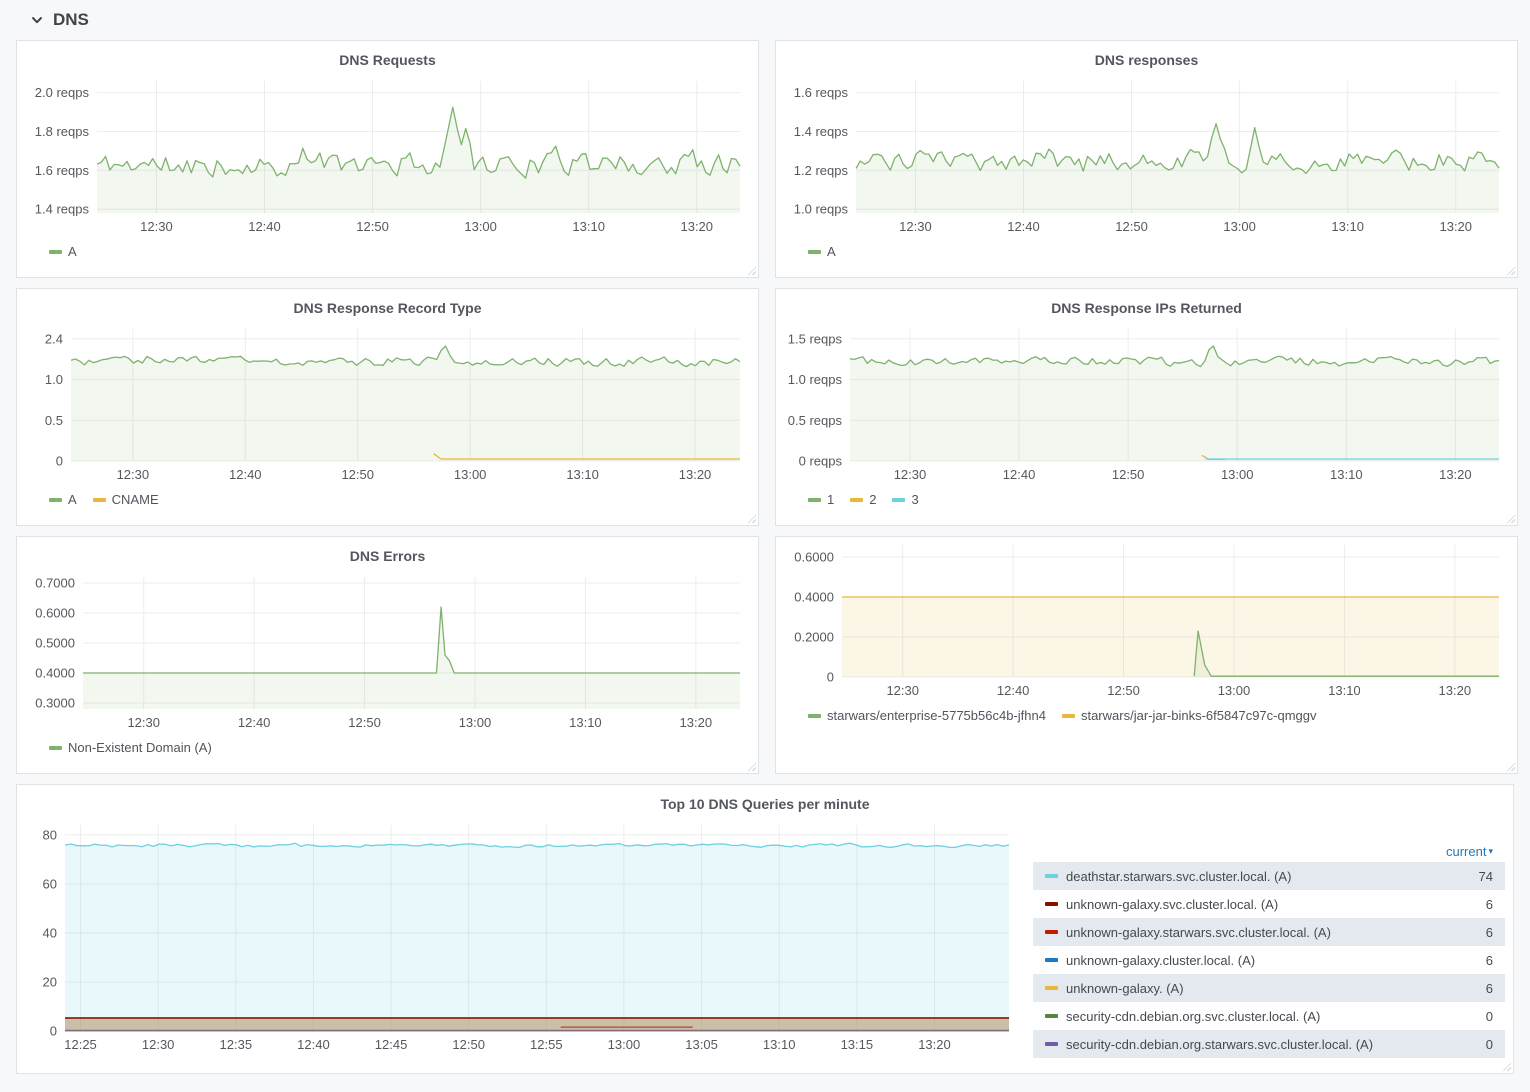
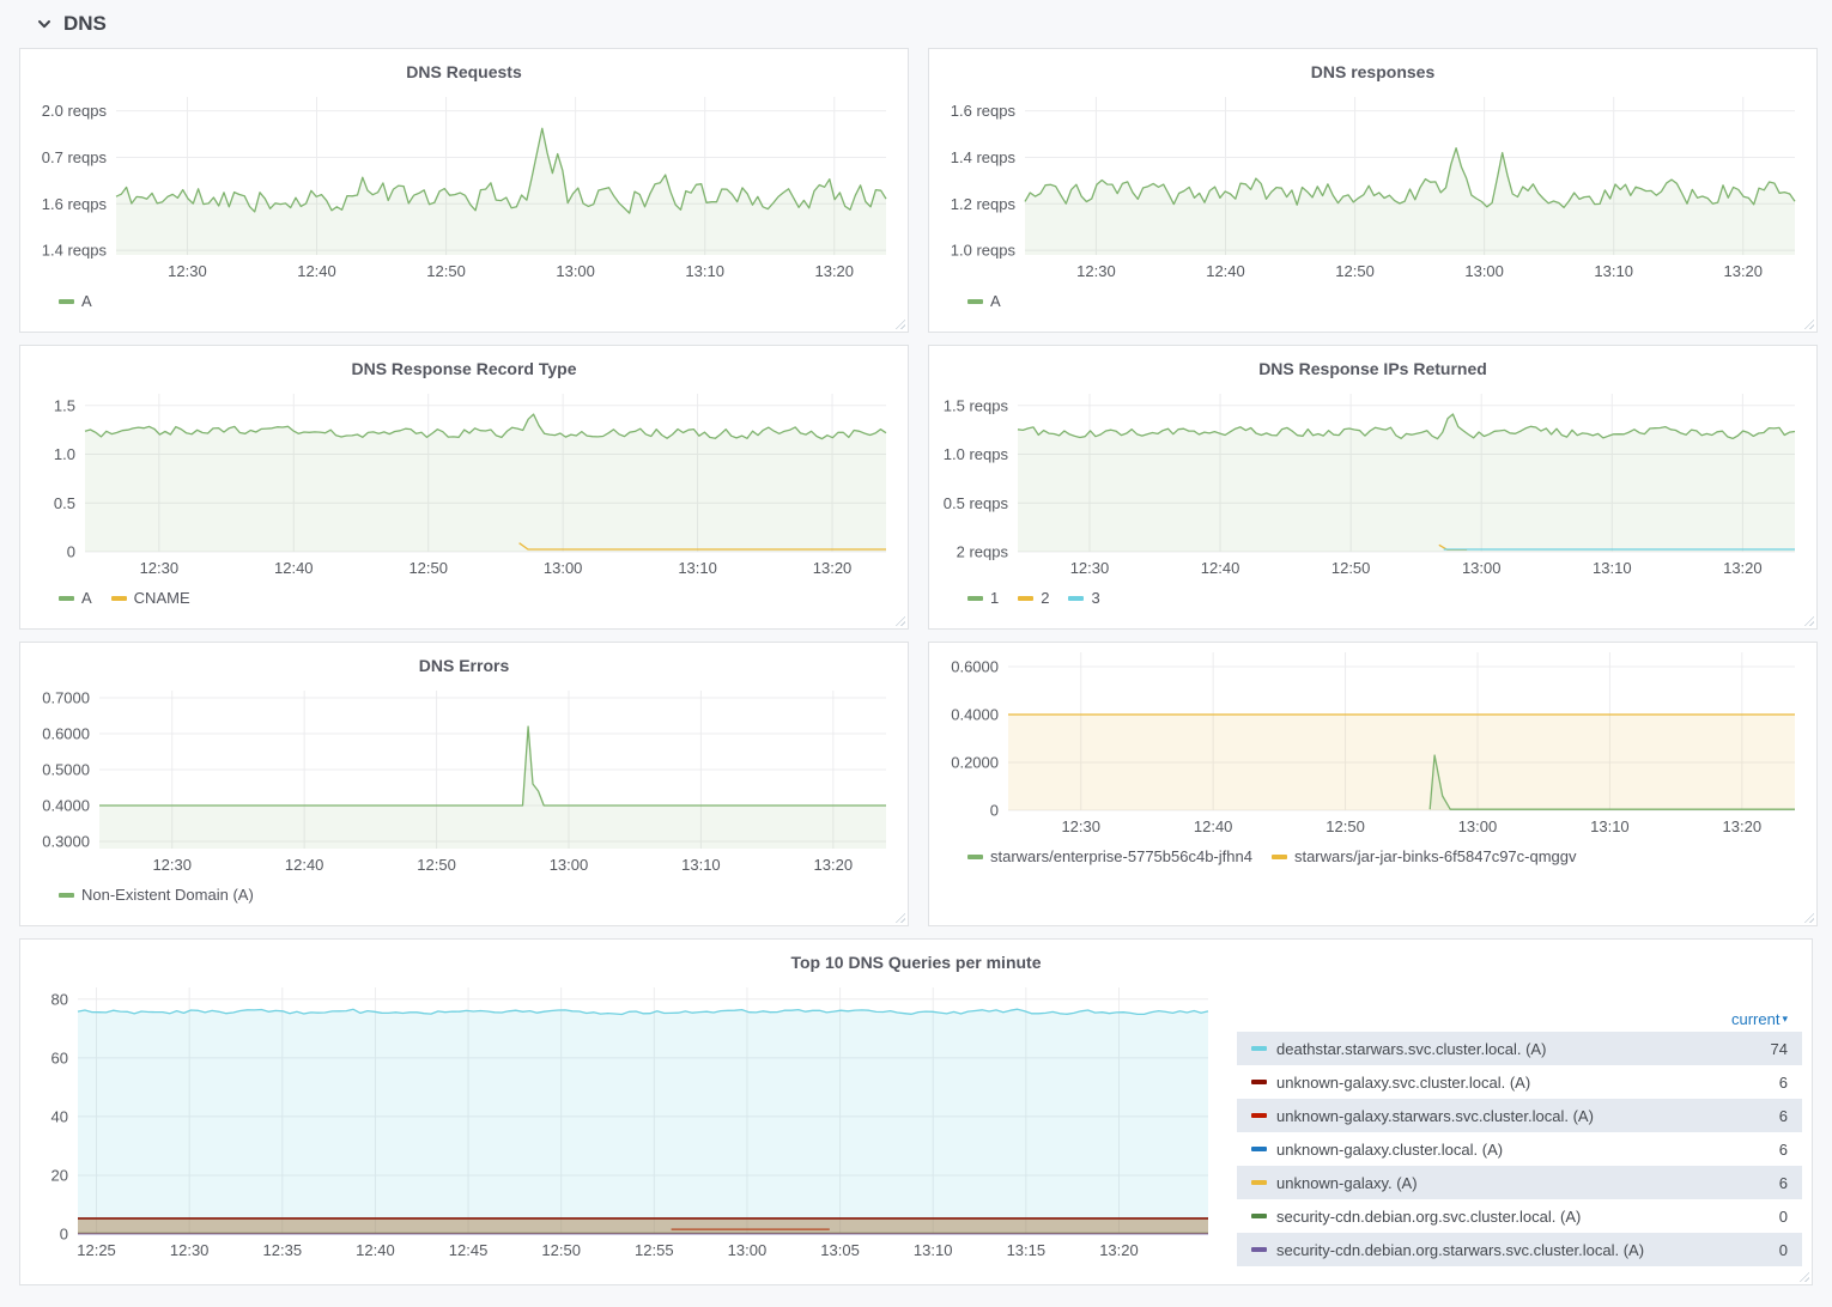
  DNS
  DNS Requests
  12:30
  12:40
  12:50
  13:00
  13:10
  13:20
  2.0 reqps
- 1.8 reqps
+ 0.7 reqps
  1.6 reqps
  1.4 reqps
  A
  DNS responses
  12:30
  12:40
  12:50
  13:00
  13:10
  13:20
  1.6 reqps
  1.4 reqps
  1.2 reqps
  1.0 reqps
  A
  DNS Response Record Type
  12:30
  12:40
  12:50
  13:00
  13:10
  13:20
- 2.4
+ 1.5
  1.0
  0.5
  0
  A
  CNAME
  DNS Response IPs Returned
  12:30
  12:40
  12:50
  13:00
  13:10
  13:20
  1.5 reqps
  1.0 reqps
  0.5 reqps
- 0 reqps
+ 2 reqps
  1
  2
  3
  DNS Errors
  12:30
  12:40
  12:50
  13:00
  13:10
  13:20
  0.7000
  0.6000
  0.5000
  0.4000
  0.3000
  Non-Existent Domain (A)
  12:30
  12:40
  12:50
  13:00
  13:10
  13:20
  0.6000
  0.4000
  0.2000
  0
  starwars/enterprise-5775b56c4b-jfhn4
  starwars/jar-jar-binks-6f5847c97c-qmggv
  Top 10 DNS Queries per minute
  12:25
  12:30
  12:35
  12:40
  12:45
  12:50
  12:55
  13:00
  13:05
  13:10
  13:15
  13:20
  80
  60
  40
  20
  0
  current
  ▾
  deathstar.starwars.svc.cluster.local. (A)
  74
  unknown-galaxy.svc.cluster.local. (A)
  6
  unknown-galaxy.starwars.svc.cluster.local. (A)
  6
  unknown-galaxy.cluster.local. (A)
  6
  unknown-galaxy. (A)
  6
  security-cdn.debian.org.svc.cluster.local. (A)
  0
  security-cdn.debian.org.starwars.svc.cluster.local. (A)
  0
